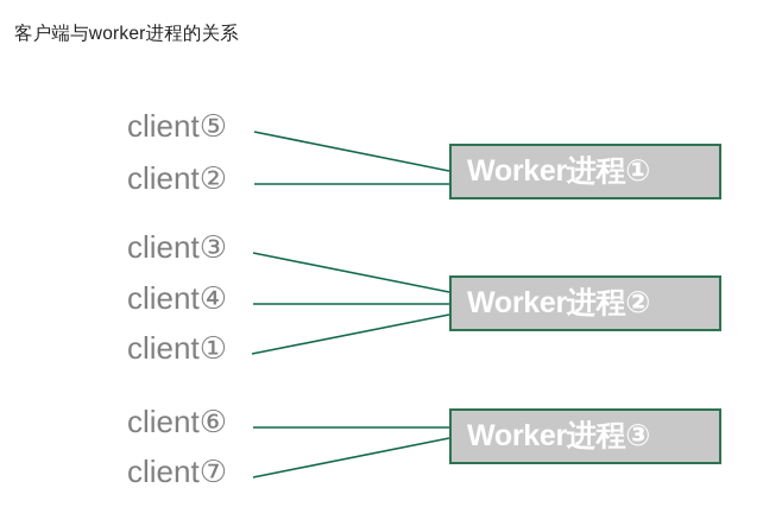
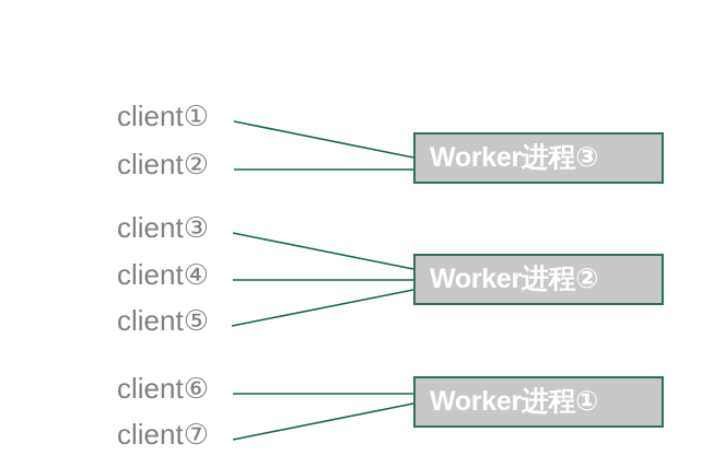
- 客户端与worker进程的关系
- client⑤
+ client①
  client②
  client③
  client④
- client①
+ client⑤
  client⑥
  client⑦
- Worker进程①
+ Worker进程③
  Worker进程②
- Worker进程③
+ Worker进程①
